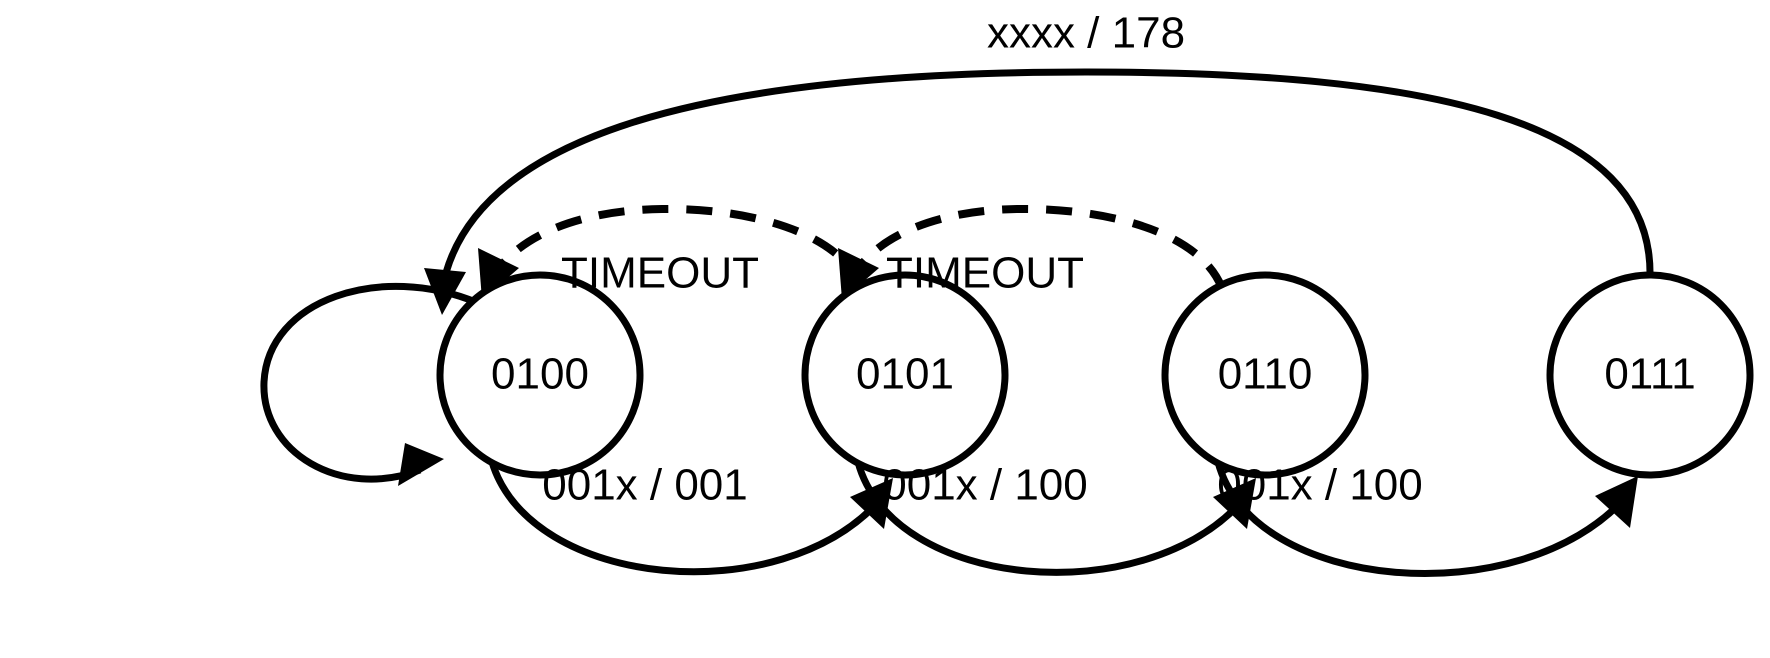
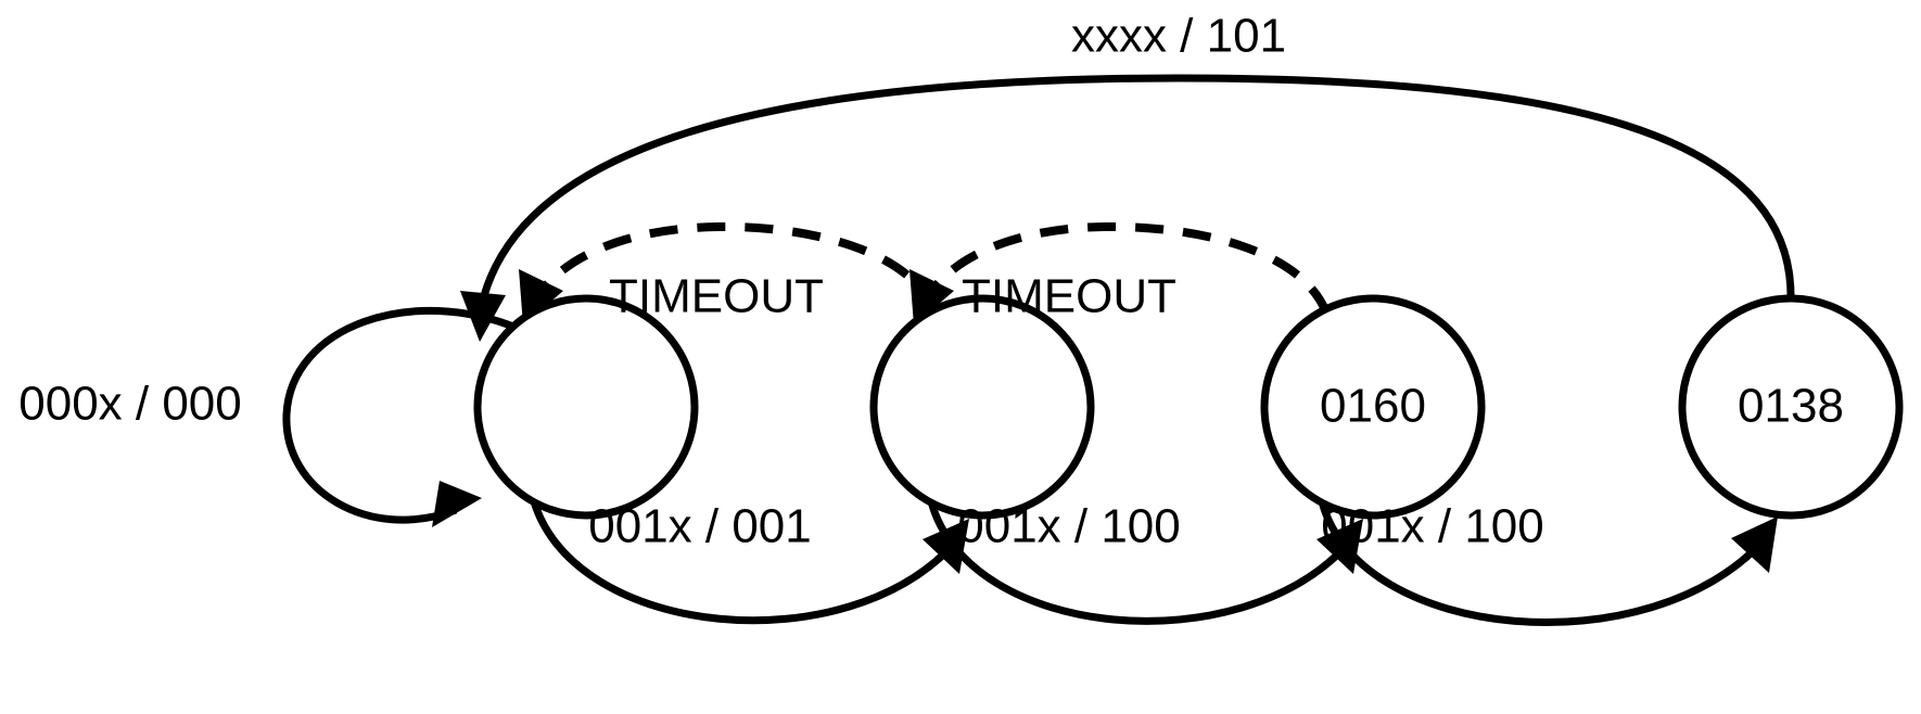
- 0100
- 0101
- 0110
+ 0160
- 0111
+ 0138
+ 000x / 000
  001x / 001
  001x / 100
  001x / 100
  TIMEOUT
  TIMEOUT
- xxxx / 178
+ xxxx / 101
